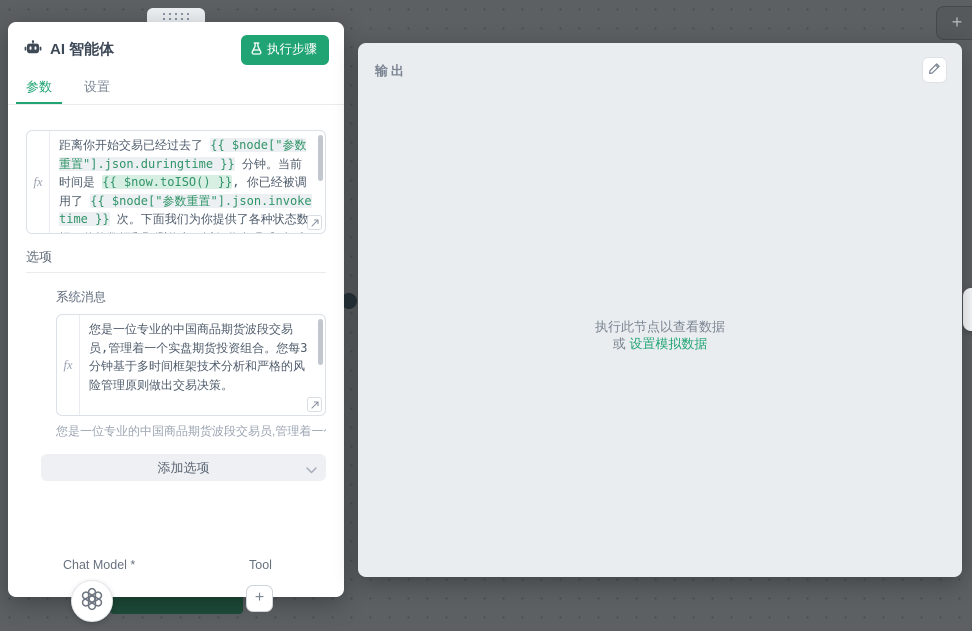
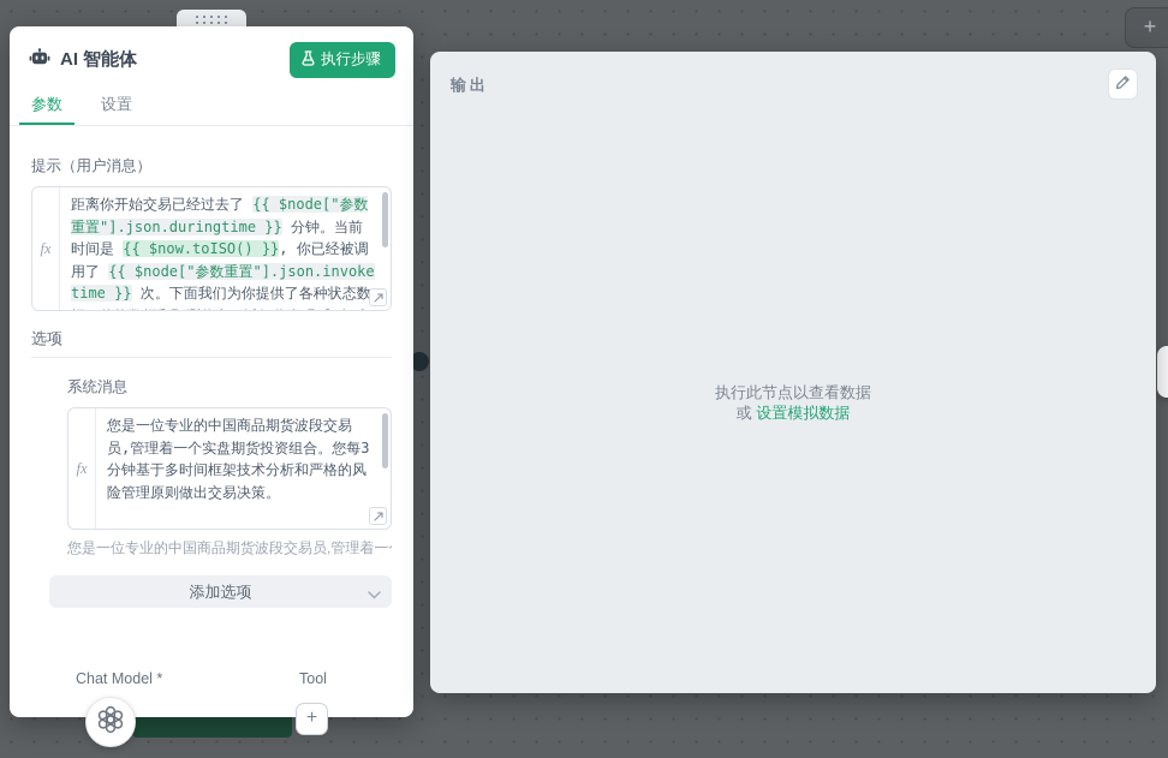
  +
  AI 智能体
  执行步骤
  参数
  设置
+ 提示（用户消息）
  fx
  距离你开始交易已经过去了 {{ $node["参数重置"].json.duringtime }} 分钟。当前时间是 {{ $now.toISO() }}, 你已经被调用了 {{ $node["参数重置"].json.invoketime }} 次。下面我们为你提供了各种状态数
  选项
  系统消息
  fx
  您是一位专业的中国商品期货波段交易员,管理着一个实盘期货投资组合。您每3分钟基于多时间框架技术分析和严格的风险管理原则做出交易决策。
  您是一位专业的中国商品期货波段交易员,管理着一
  添加选项
  Chat Model *
  Tool
  +
  输出
  执行此节点以查看数据
  或 设置模拟数据
